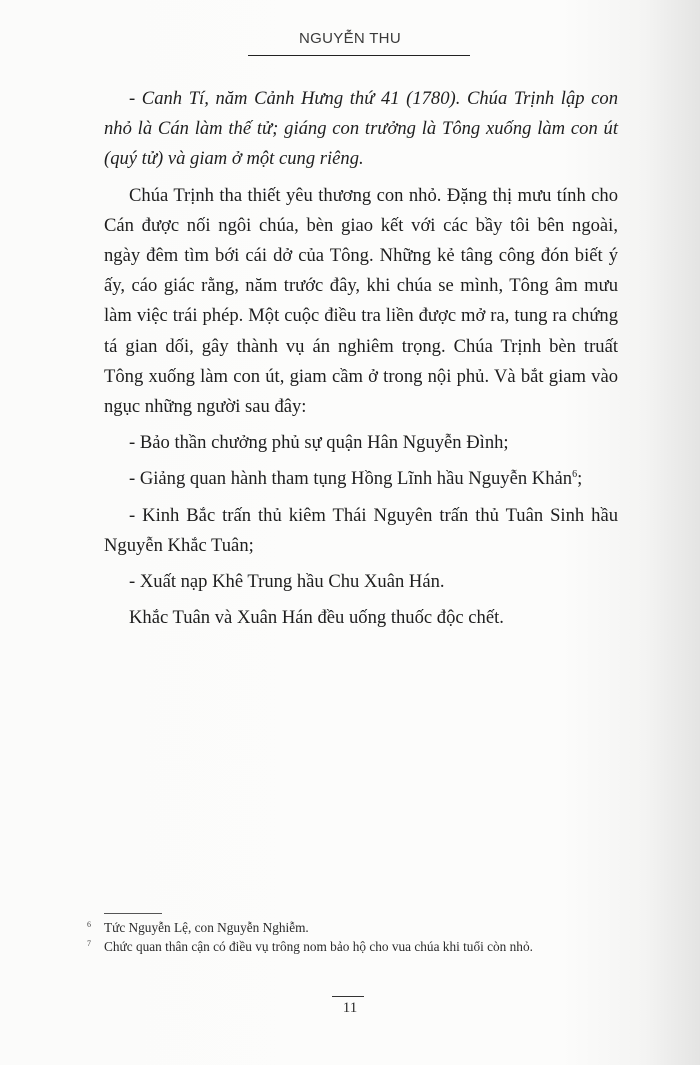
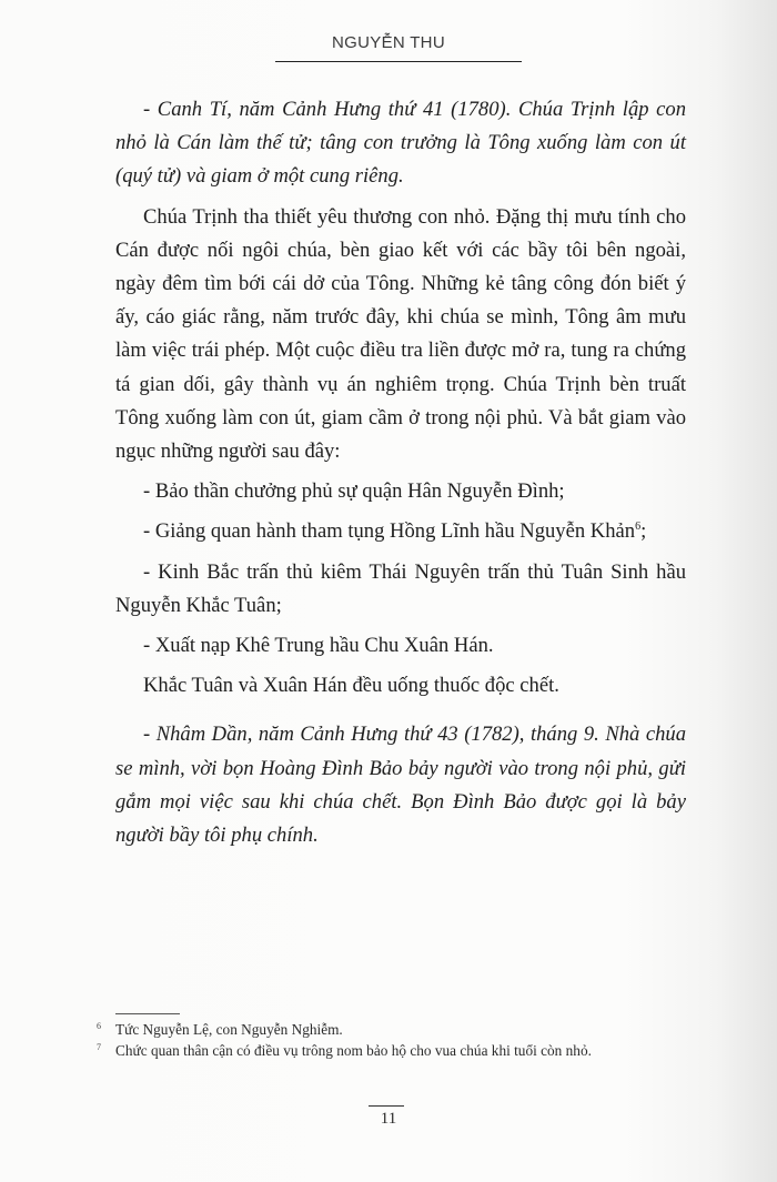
  NGUYỄN THU
- - Canh Tí, năm Cảnh Hưng thứ 41 (1780). Chúa Trịnh lập con nhỏ là Cán làm thế tử; giáng con trưởng là Tông xuống làm con út (quý tử) và giam ở một cung riêng.
+ - Canh Tí, năm Cảnh Hưng thứ 41 (1780). Chúa Trịnh lập con nhỏ là Cán làm thế tử; tâng con trưởng là Tông xuống làm con út (quý tử) và giam ở một cung riêng.
  Chúa Trịnh tha thiết yêu thương con nhỏ. Đặng thị mưu tính cho Cán được nối ngôi chúa, bèn giao kết với các bầy tôi bên ngoài, ngày đêm tìm bới cái dở của Tông. Những kẻ tâng công đón biết ý ấy, cáo giác rằng, năm trước đây, khi chúa se mình, Tông âm mưu làm việc trái phép. Một cuộc điều tra liền được mở ra, tung ra chứng tá gian dối, gây thành vụ án nghiêm trọng. Chúa Trịnh bèn truất Tông xuống làm con út, giam cầm ở trong nội phủ. Và bắt giam vào ngục những người sau đây:
  - Bảo thần chưởng phủ sự quận Hân Nguyễn Đình;
  - Giảng quan hành tham tụng Hồng Lĩnh hầu Nguyễn Khản6;
  - Kinh Bắc trấn thủ kiêm Thái Nguyên trấn thủ Tuân Sinh hầu Nguyễn Khắc Tuân;
  - Xuất nạp Khê Trung hầu Chu Xuân Hán.
  Khắc Tuân và Xuân Hán đều uống thuốc độc chết.
+ - Nhâm Dần, năm Cảnh Hưng thứ 43 (1782), tháng 9. Nhà chúa se mình, vời bọn Hoàng Đình Bảo bảy người vào trong nội phủ, gửi gắm mọi việc sau khi chúa chết. Bọn Đình Bảo được gọi là bảy người bầy tôi phụ chính.
  6
  Tức Nguyễn Lệ, con Nguyễn Nghiễm.
  7
  Chức quan thân cận có điều vụ trông nom bảo hộ cho vua chúa khi tuổi còn nhỏ.
  11
